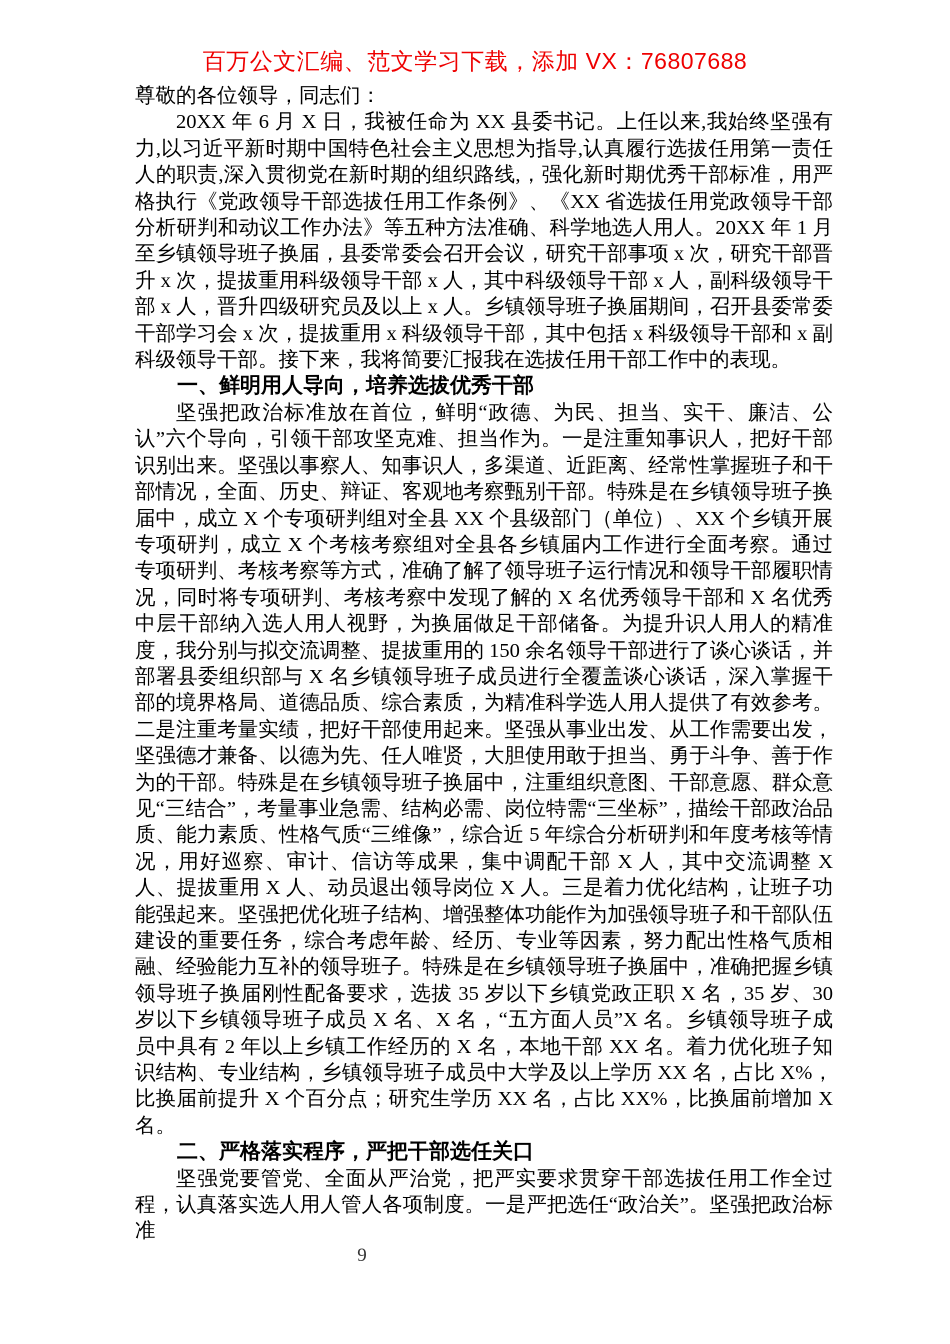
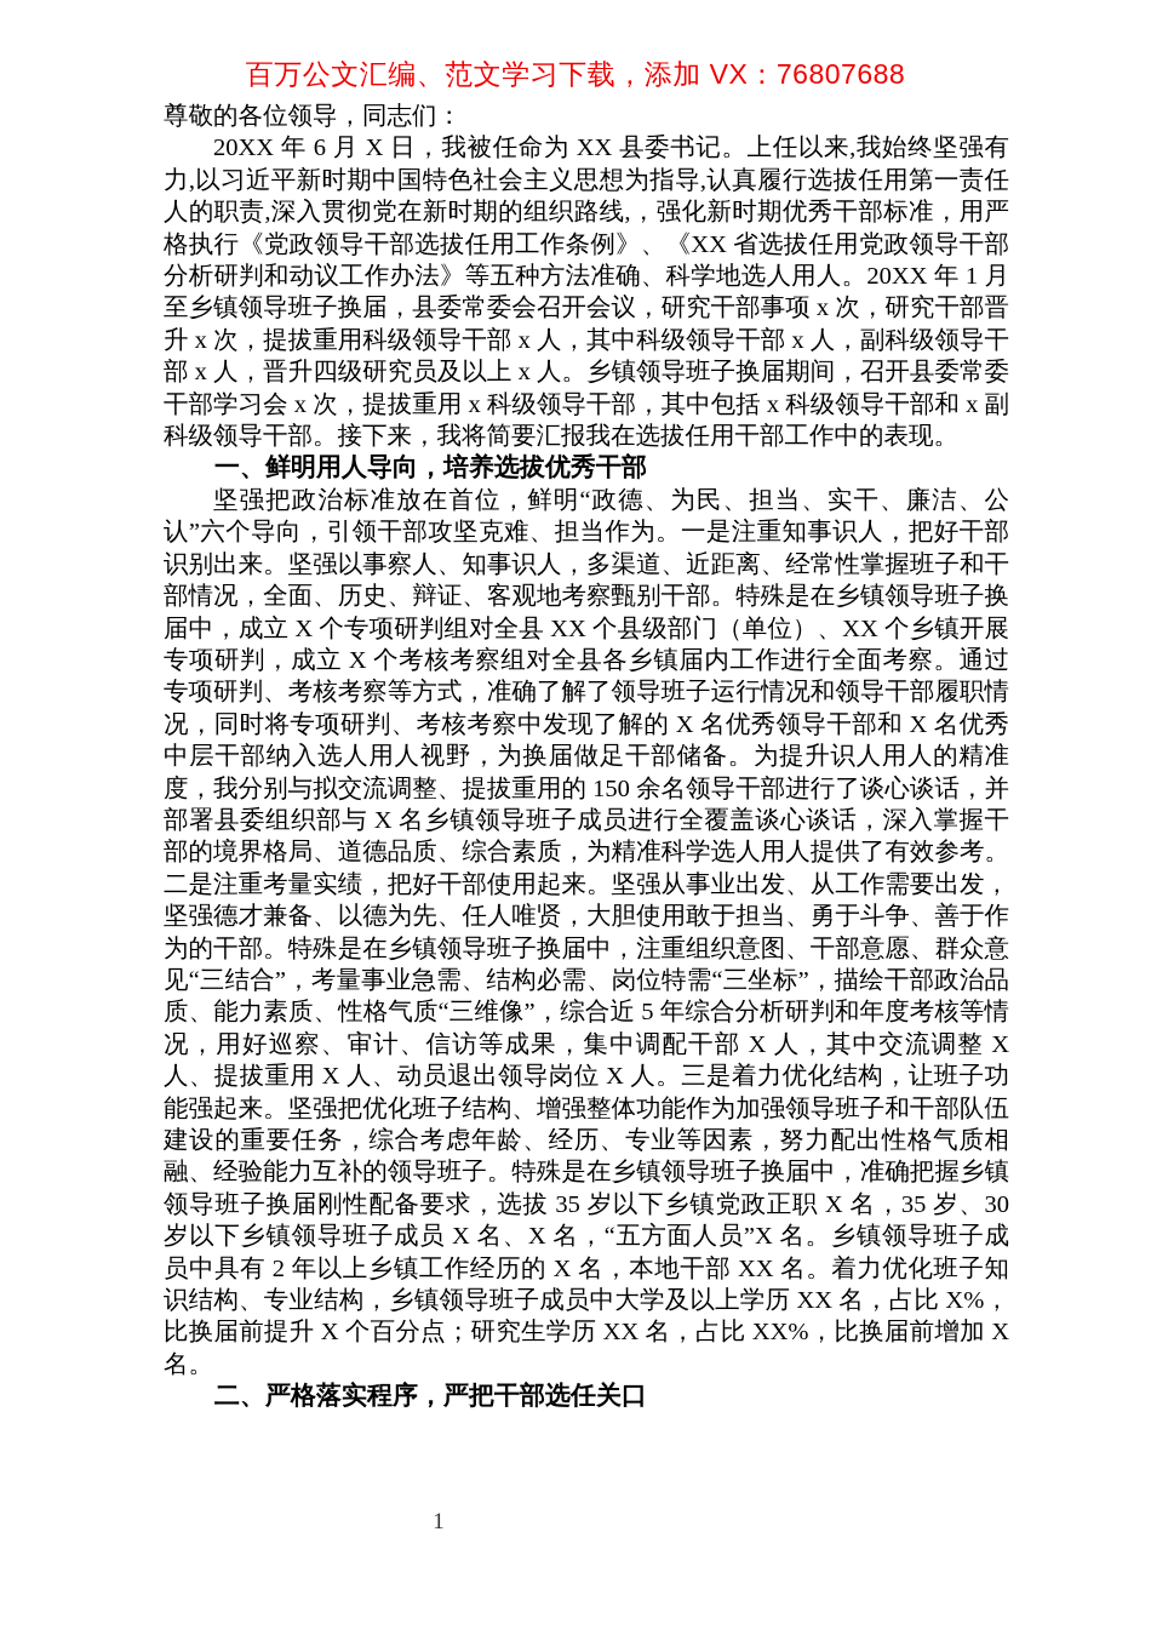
  百万公文汇编、范文学习下载，添加 VX：76807688
  尊敬的各位领导，同志们：
  20XX 年 6 月 X 日，我被任命为 XX 县委书记。上任以来,我始终坚强有力,以习近平新时期中国特色社会主义思想为指导,认真履行选拔任用第一责任人的职责,深入贯彻党在新时期的组织路线,，强化新时期优秀干部标准，用严格执行《党政领导干部选拔任用工作条例》、《XX 省选拔任用党政领导干部分析研判和动议工作办法》等五种方法准确、科学地选人用人。20XX 年 1 月至乡镇领导班子换届，县委常委会召开会议，研究干部事项 x 次，研究干部晋升 x 次，提拔重用科级领导干部 x 人，其中科级领导干部 x 人，副科级领导干部 x 人，晋升四级研究员及以上 x 人。乡镇领导班子换届期间，召开县委常委干部学习会 x 次，提拔重用 x 科级领导干部，其中包括 x 科级领导干部和 x 副科级领导干部。接下来，我将简要汇报我在选拔任用干部工作中的表现。
  一、鲜明用人导向，培养选拔优秀干部
  坚强把政治标准放在首位，鲜明“政德、为民、担当、实干、廉洁、公认”六个导向，引领干部攻坚克难、担当作为。一是注重知事识人，把好干部识别出来。坚强以事察人、知事识人，多渠道、近距离、经常性掌握班子和干部情况，全面、历史、辩证、客观地考察甄别干部。特殊是在乡镇领导班子换届中，成立 X 个专项研判组对全县 XX 个县级部门（单位）、XX 个乡镇开展专项研判，成立 X 个考核考察组对全县各乡镇届内工作进行全面考察。通过专项研判、考核考察等方式，准确了解了领导班子运行情况和领导干部履职情况，同时将专项研判、考核考察中发现了解的 X 名优秀领导干部和 X 名优秀中层干部纳入选人用人视野，为换届做足干部储备。为提升识人用人的精准度，我分别与拟交流调整、提拔重用的 150 余名领导干部进行了谈心谈话，并部署县委组织部与 X 名乡镇领导班子成员进行全覆盖谈心谈话，深入掌握干部的境界格局、道德品质、综合素质，为精准科学选人用人提供了有效参考。二是注重考量实绩，把好干部使用起来。坚强从事业出发、从工作需要出发，坚强德才兼备、以德为先、任人唯贤，大胆使用敢于担当、勇于斗争、善于作为的干部。特殊是在乡镇领导班子换届中，注重组织意图、干部意愿、群众意见“三结合”，考量事业急需、结构必需、岗位特需“三坐标”，描绘干部政治品质、能力素质、性格气质“三维像”，综合近 5 年综合分析研判和年度考核等情况，用好巡察、审计、信访等成果，集中调配干部 X 人，其中交流调整 X 人、提拔重用 X 人、动员退出领导岗位 X 人。三是着力优化结构，让班子功能强起来。坚强把优化班子结构、增强整体功能作为加强领导班子和干部队伍建设的重要任务，综合考虑年龄、经历、专业等因素，努力配出性格气质相融、经验能力互补的领导班子。特殊是在乡镇领导班子换届中，准确把握乡镇领导班子换届刚性配备要求，选拔 35 岁以下乡镇党政正职 X 名，35 岁、30 岁以下乡镇领导班子成员 X 名、X 名，“五方面人员”X 名。乡镇领导班子成员中具有 2 年以上乡镇工作经历的 X 名，本地干部 XX 名。着力优化班子知识结构、专业结构，乡镇领导班子成员中大学及以上学历 XX 名，占比 X%，比换届前提升 X 个百分点；研究生学历 XX 名，占比 XX%，比换届前增加 X 名。
  二、严格落实程序，严把干部选任关口
- 坚强党要管党、全面从严治党，把严实要求贯穿干部选拔任用工作全过程，认真落实选人用人管人各项制度。一是严把选任“政治关”。坚强把政治标准
- 9
+ 1
